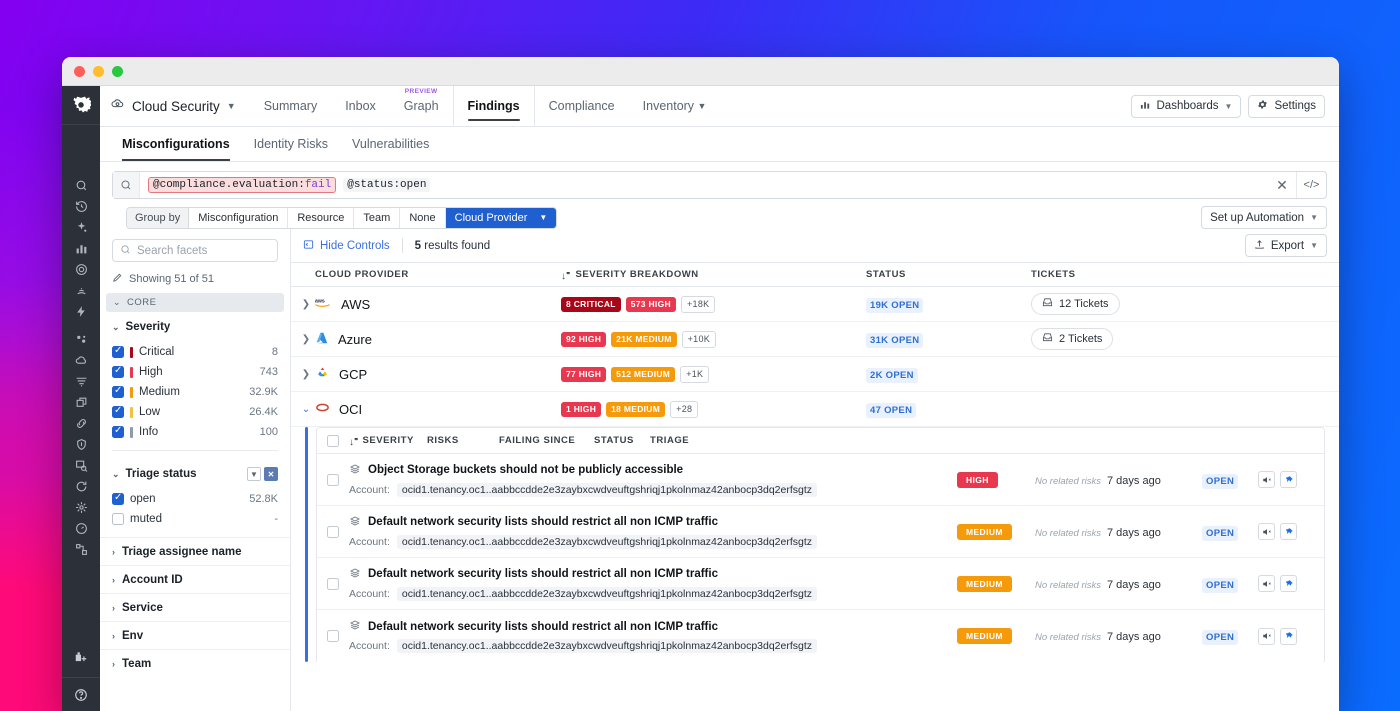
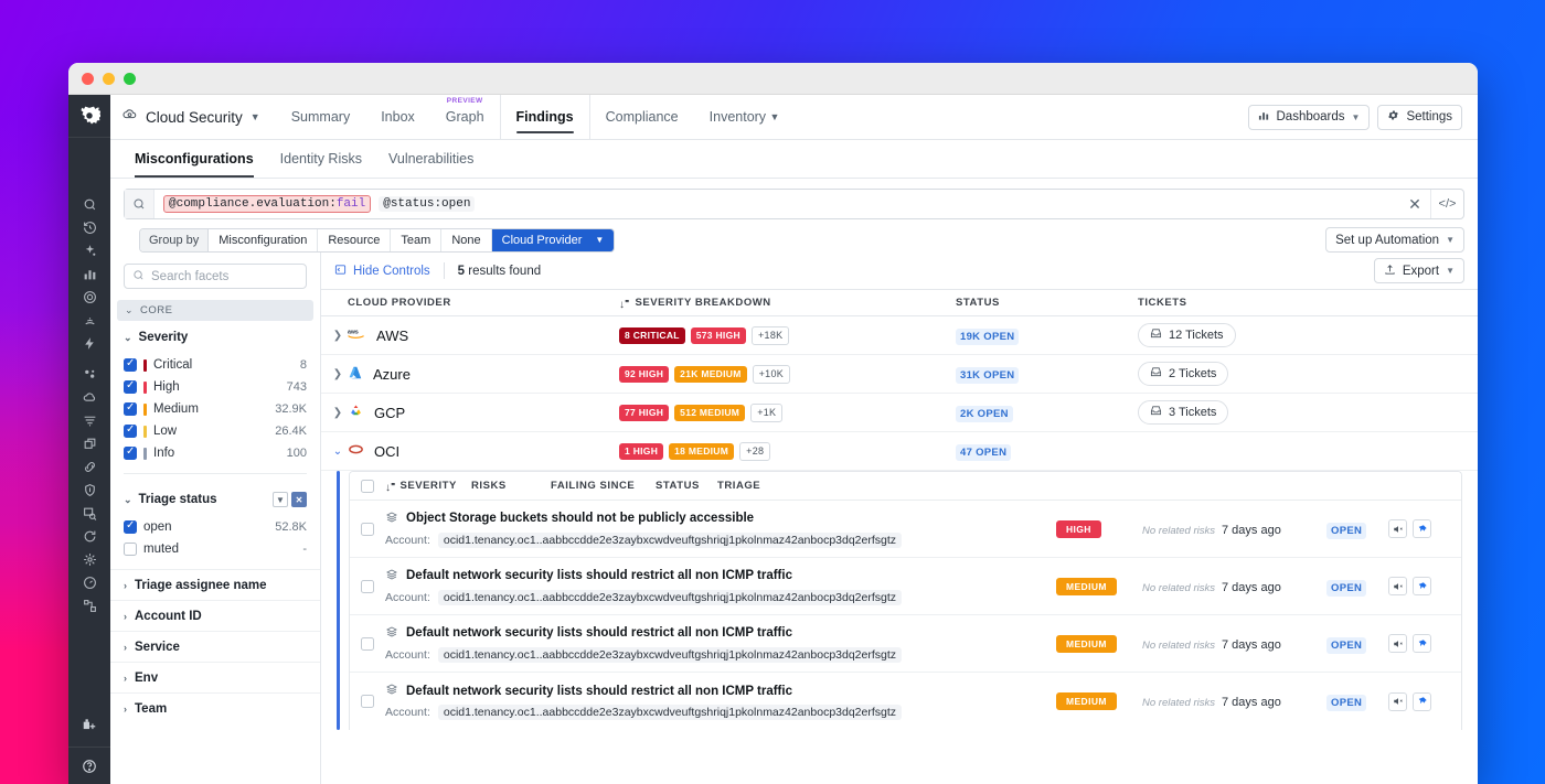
  Cloud Security
  ▼
  Summary
  Inbox
  Graph
  Findings
  Compliance
  Inventory
  ▼
  Dashboards
  ▼
  Settings
  Misconfigurations
  Identity Risks
  Vulnerabilities
  @compliance.evaluation:fail
  @status:open
  ✕
  </>
  Group by
  Misconfiguration
  Resource
  Team
  None
  Cloud Provider
  ▼
  Set up Automation
  ▼
  Search facets
- Showing 51 of 51
  ⌄
  CORE
  ⌄
  Severity
  Critical
  8
  High
  743
  Medium
  32.9K
  Low
  26.4K
  Info
  100
  ⌄
  Triage status
  ▼
  ✕
  open
  52.8K
  muted
  -
  ›
  Triage assignee name
  ›
  Account ID
  ›
  Service
  ›
  Env
  ›
  Team
  Hide Controls
  5 results found
  Export
  ▼
  CLOUD PROVIDER
  ↓⁼
  SEVERITY BREAKDOWN
  STATUS
  TICKETS
  ❯
  AWS
  8 CRITICAL
  573 HIGH
  +18K
  19K OPEN
  12 Tickets
  ❯
  Azure
  92 HIGH
  21K MEDIUM
  +10K
  31K OPEN
  2 Tickets
  ❯
  GCP
  77 HIGH
  512 MEDIUM
  +1K
  2K OPEN
+ 3 Tickets
  ⌄
  OCI
  1 HIGH
  18 MEDIUM
  +28
  47 OPEN
  ↓⁼
  SEVERITY
  RISKS
  FAILING SINCE
  STATUS
  TRIAGE
  Object Storage buckets should not be publicly accessible
  Account:
  ocid1.tenancy.oc1..aabbccdde2e3zaybxcwdveuftgshriqj1pkolnmaz42anbocp3dq2erfsgtz
  HIGH
  No related risks
  7 days ago
  OPEN
  Default network security lists should restrict all non ICMP traffic
  Account:
  ocid1.tenancy.oc1..aabbccdde2e3zaybxcwdveuftgshriqj1pkolnmaz42anbocp3dq2erfsgtz
  MEDIUM
  No related risks
  7 days ago
  OPEN
  Default network security lists should restrict all non ICMP traffic
  Account:
  ocid1.tenancy.oc1..aabbccdde2e3zaybxcwdveuftgshriqj1pkolnmaz42anbocp3dq2erfsgtz
  MEDIUM
  No related risks
  7 days ago
  OPEN
  Default network security lists should restrict all non ICMP traffic
  Account:
  ocid1.tenancy.oc1..aabbccdde2e3zaybxcwdveuftgshriqj1pkolnmaz42anbocp3dq2erfsgtz
  MEDIUM
  No related risks
  7 days ago
  OPEN
